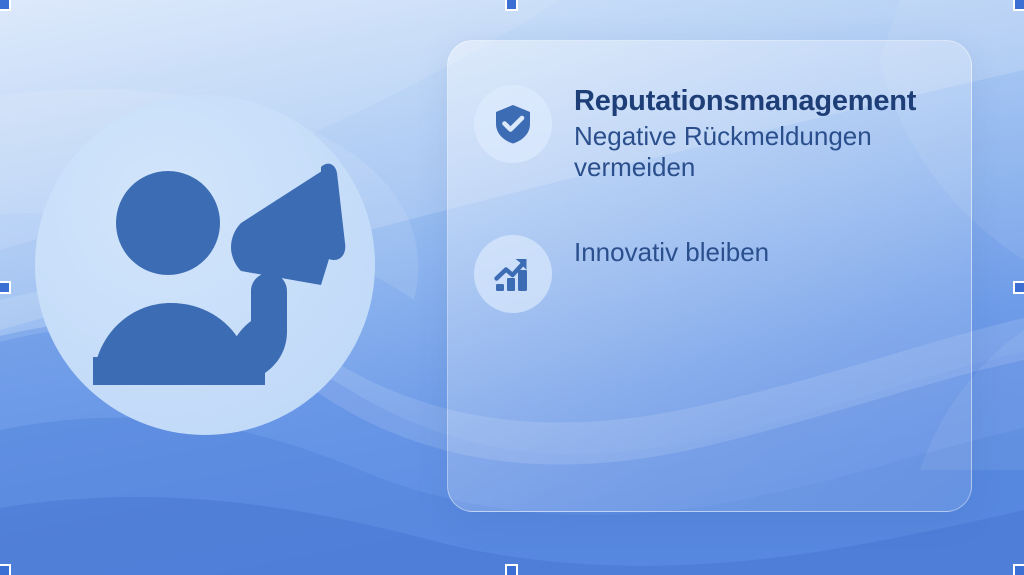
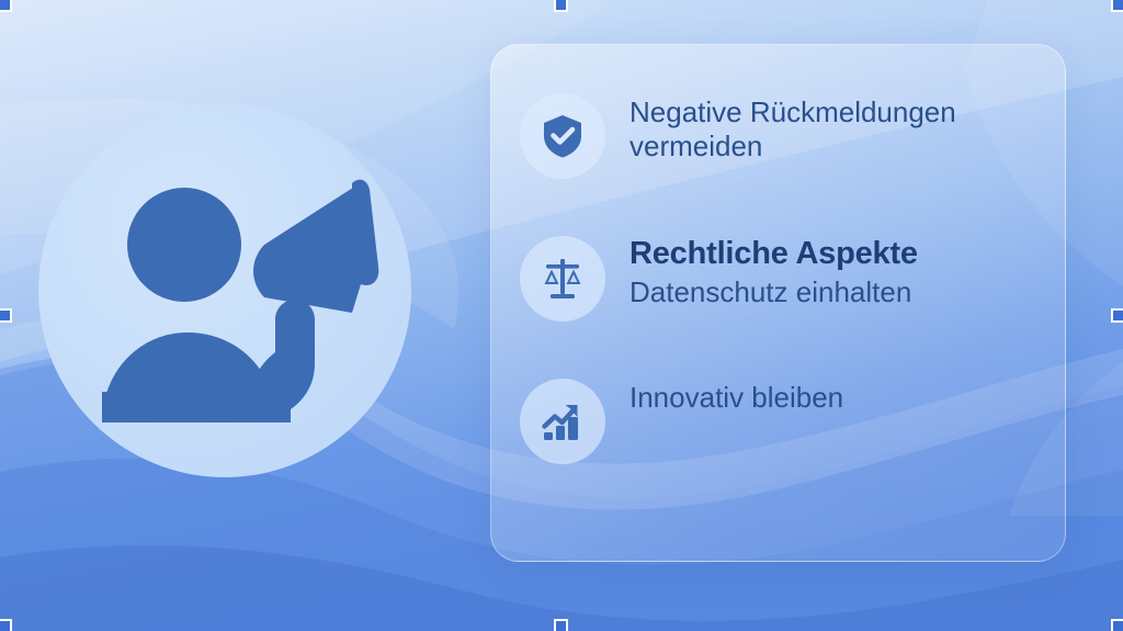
- Reputationsmanagement
  Negative Rückmeldungen
  vermeiden
+ Rechtliche Aspekte
+ Datenschutz einhalten
  Innovativ bleiben
